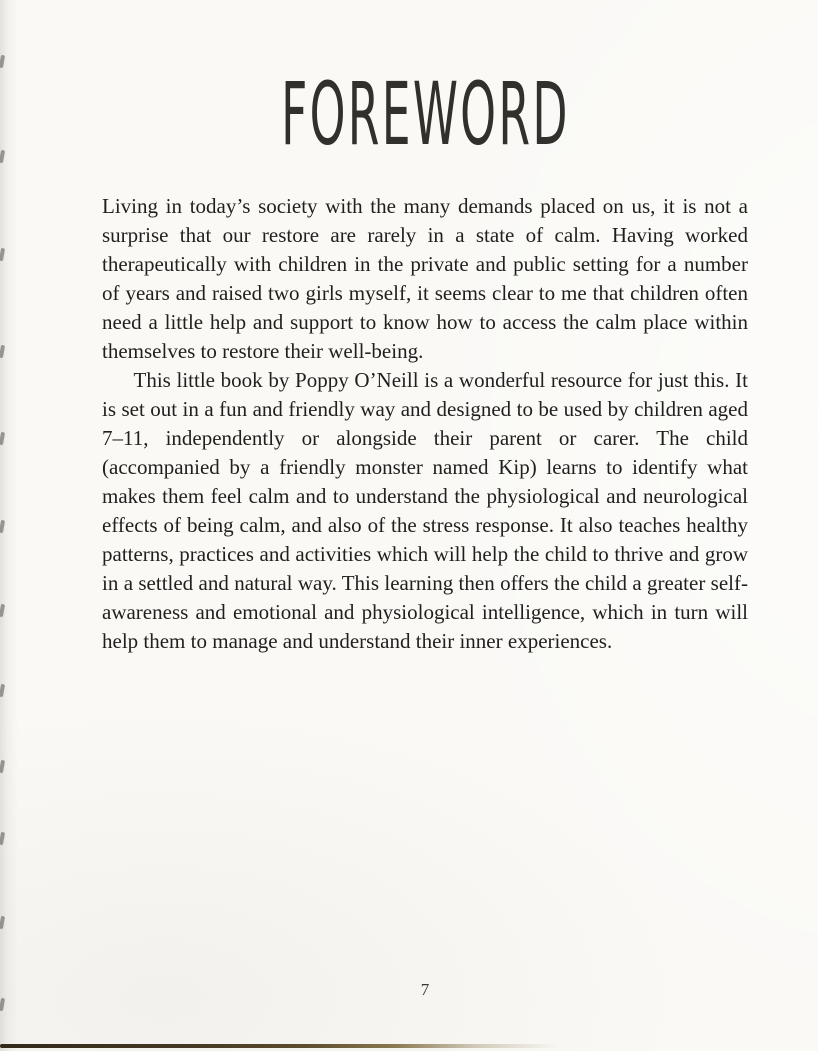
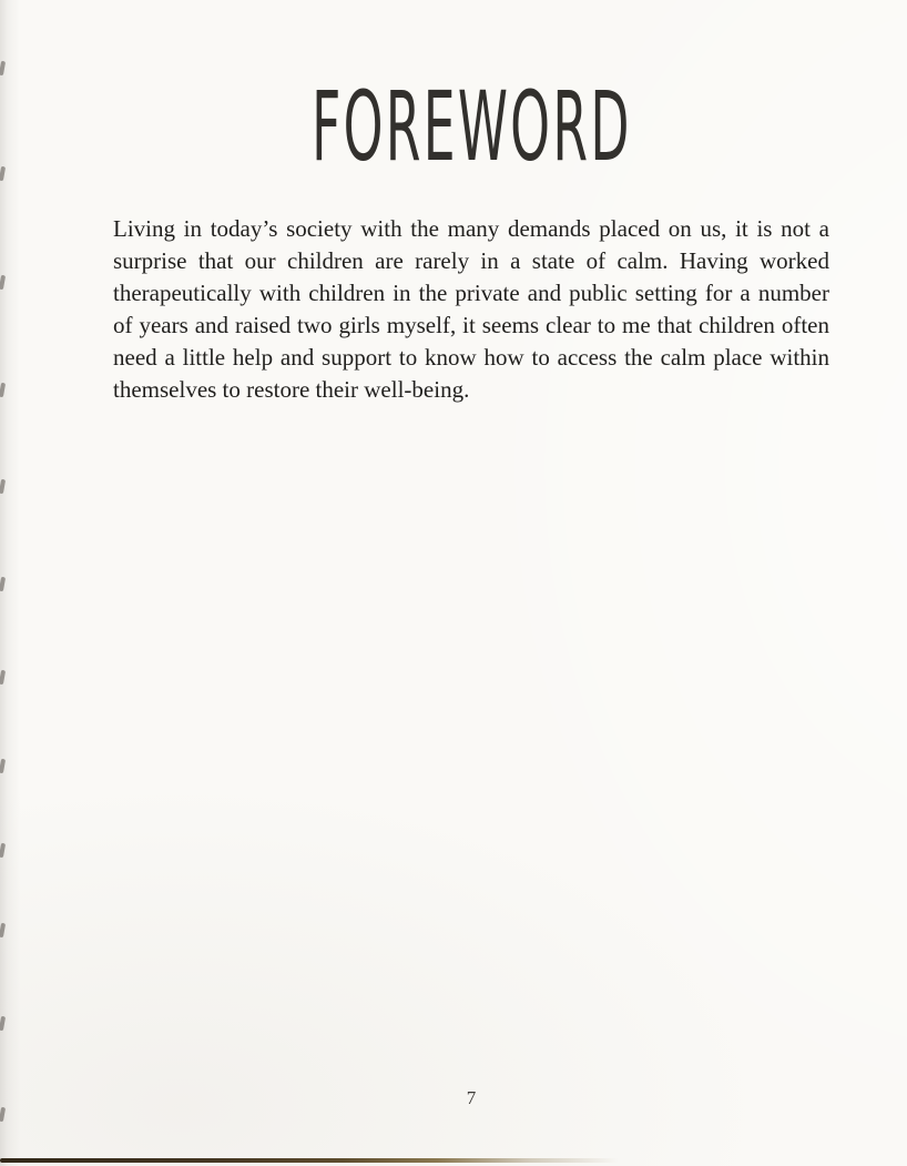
  FOREWORD
- Living in today’s society with the many demands placed on us, it is not a surprise that our restore are rarely in a state of calm. Having worked therapeutically with children in the private and public setting for a number of years and raised two girls myself, it seems clear to me that children often need a little help and support to know how to access the calm place within themselves to restore their well-being.
+ Living in today’s society with the many demands placed on us, it is not a surprise that our children are rarely in a state of calm. Having worked therapeutically with children in the private and public setting for a number of years and raised two girls myself, it seems clear to me that children often need a little help and support to know how to access the calm place within themselves to restore their well-being.
- This little book by Poppy O’Neill is a wonderful resource for just this. It is set out in a fun and friendly way and designed to be used by children aged 7–11, independently or alongside their parent or carer. The child (accompanied by a friendly monster named Kip) learns to identify what makes them feel calm and to understand the physiological and neurological effects of being calm, and also of the stress response. It also teaches healthy patterns, practices and activities which will help the child to thrive and grow in a settled and natural way. This learning then offers the child a greater self-awareness and emotional and physiological intelligence, which in turn will help them to manage and understand their inner experiences.
  7
